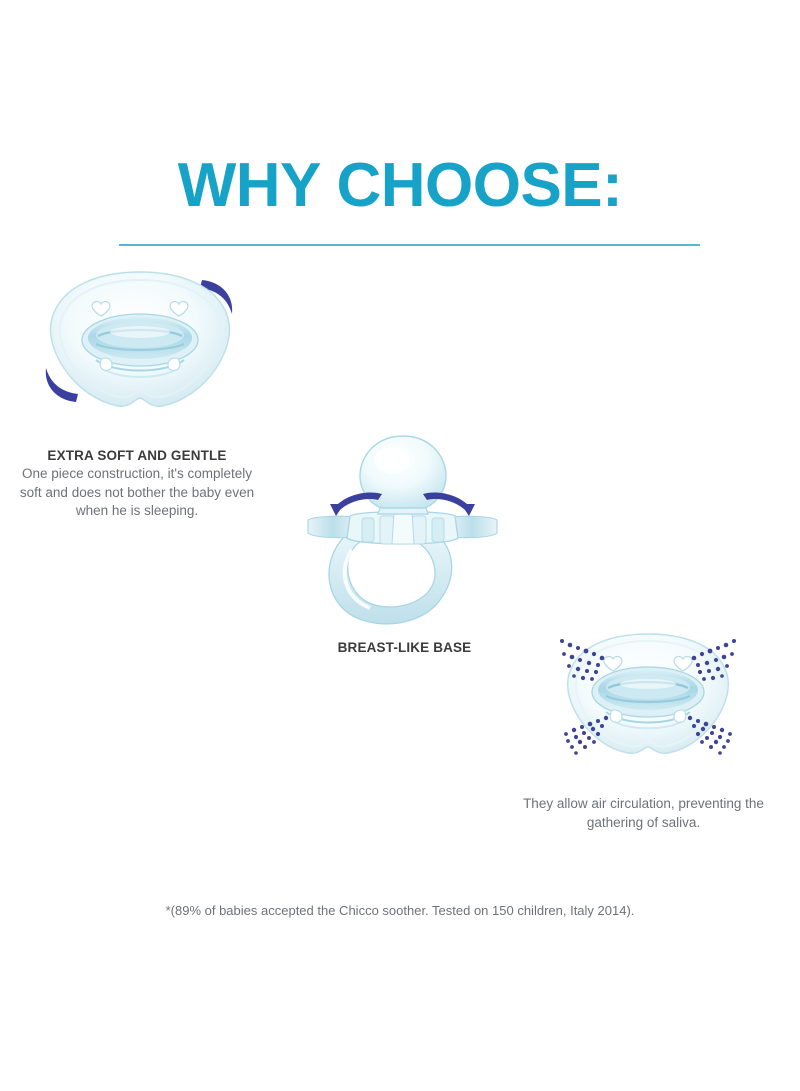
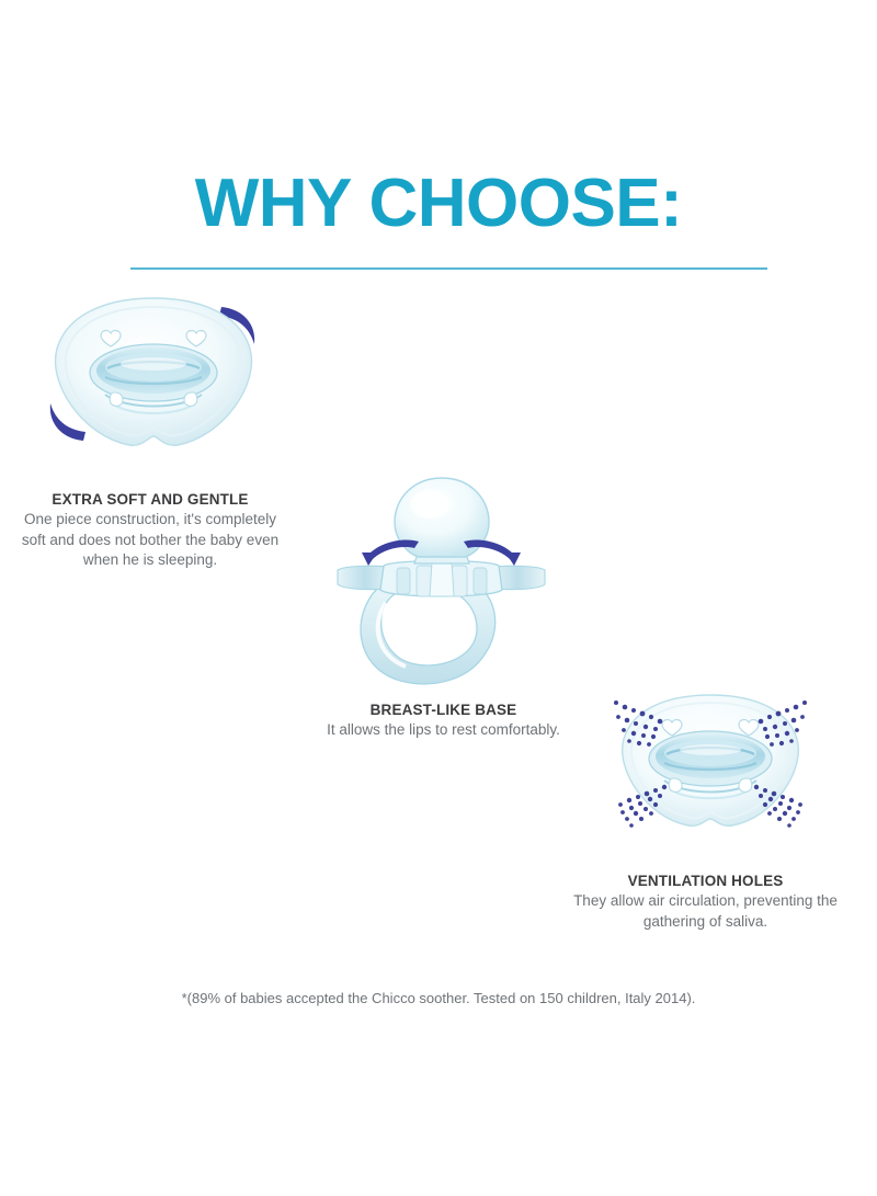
  WHY CHOOSE:
  EXTRA SOFT AND GENTLE
  One piece construction, it's completely soft and does not bother the baby even when he is sleeping.
  BREAST-LIKE BASE
+ It allows the lips to rest comfortably.
+ VENTILATION HOLES
  They allow air circulation, preventing the gathering of saliva.
  *(89% of babies accepted the Chicco soother. Tested on 150 children, Italy 2014).
